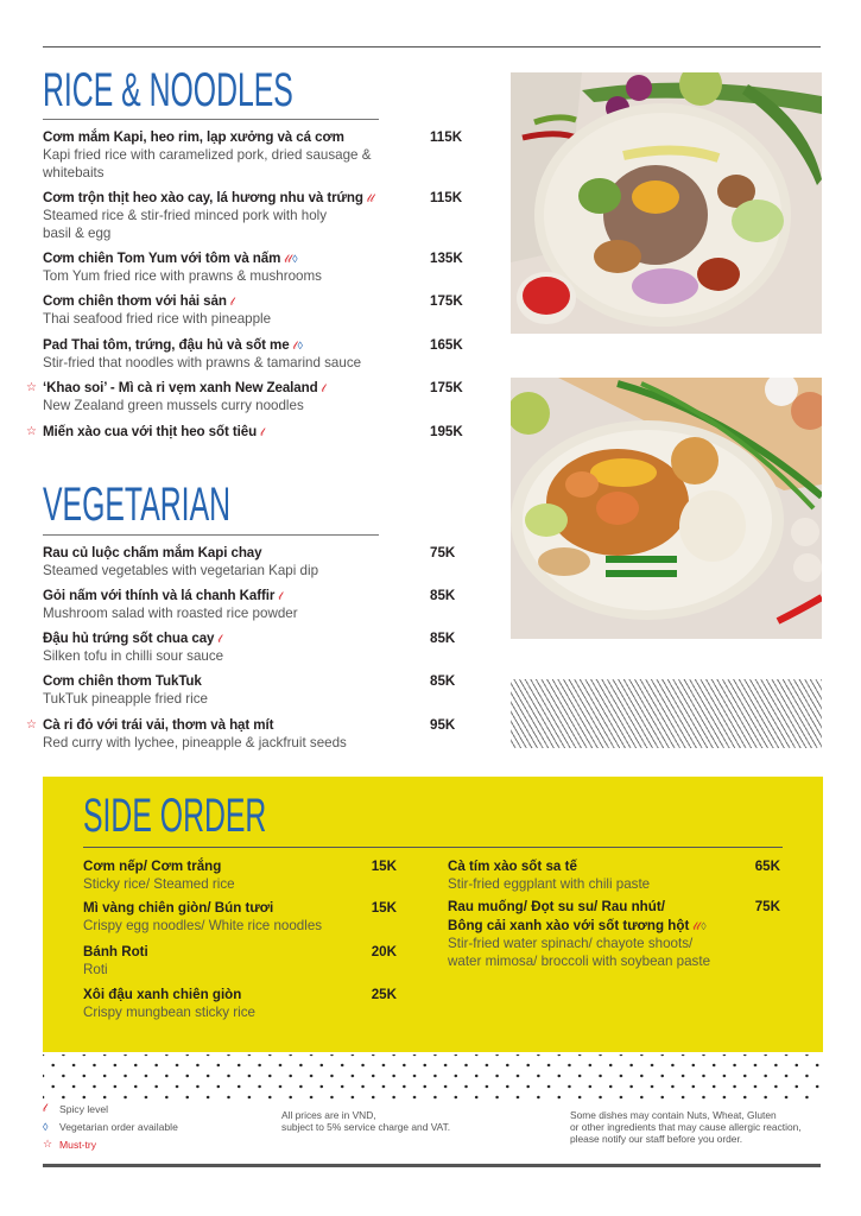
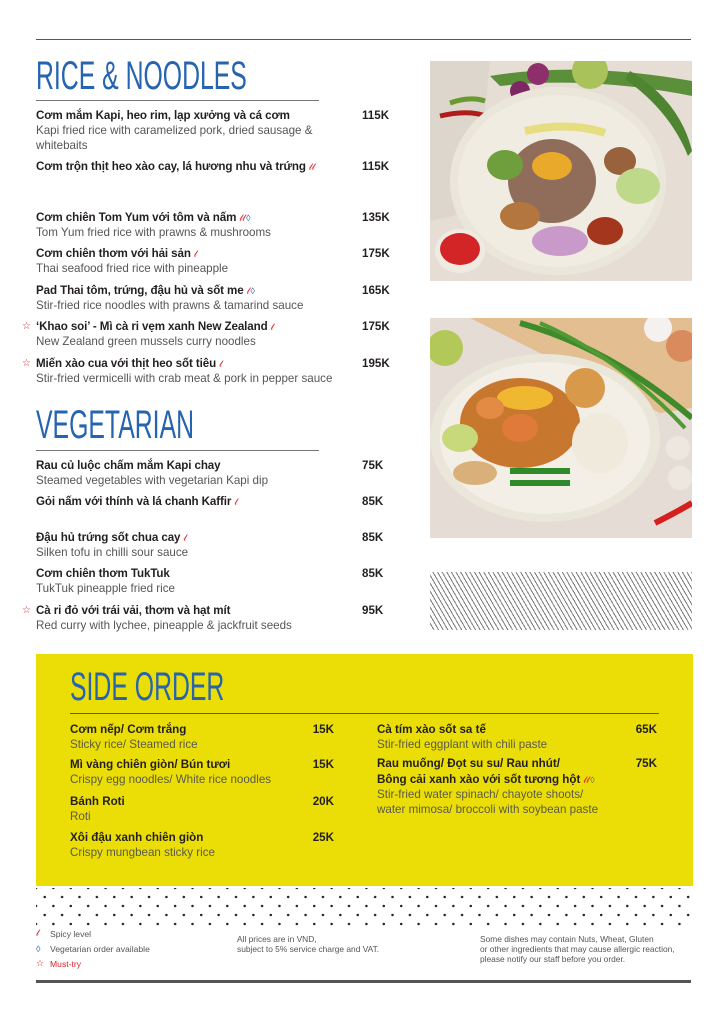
  RICE & NOODLES
  Cơm mắm Kapi, heo rim, lạp xưởng và cá cơm
  115K
  Kapi fried rice with caramelized pork, dried sausage & whitebaits
  Cơm trộn thịt heo xào cay, lá hương nhu và trứng 𝓁𝓁
  115K
- Steamed rice & stir-fried minced pork with holy basil & egg
  Cơm chiên Tom Yum với tôm và nấm 𝓁𝓁◊
  135K
  Tom Yum fried rice with prawns & mushrooms
  Cơm chiên thơm với hải sản 𝓁
  175K
  Thai seafood fried rice with pineapple
  Pad Thai tôm, trứng, đậu hủ và sốt me 𝓁◊
  165K
- Stir-fried that noodles with prawns & tamarind sauce
+ Stir-fried rice noodles with prawns & tamarind sauce
  ☆
  ‘Khao soi’ - Mì cà ri vẹm xanh New Zealand 𝓁
  175K
  New Zealand green mussels curry noodles
  ☆
  Miến xào cua với thịt heo sốt tiêu 𝓁
  195K
+ Stir-fried vermicelli with crab meat & pork in pepper sauce
  VEGETARIAN
  Rau củ luộc chấm mắm Kapi chay
  75K
  Steamed vegetables with vegetarian Kapi dip
  Gỏi nấm với thính và lá chanh Kaffir 𝓁
  85K
- Mushroom salad with roasted rice powder
  Đậu hủ trứng sốt chua cay 𝓁
  85K
  Silken tofu in chilli sour sauce
  Cơm chiên thơm TukTuk
  85K
  TukTuk pineapple fried rice
  ☆
  Cà ri đỏ với trái vải, thơm và hạt mít
  95K
  Red curry with lychee, pineapple & jackfruit seeds
  SIDE ORDER
  Cơm nếp/ Cơm trắng
  15K
  Sticky rice/ Steamed rice
  Mì vàng chiên giòn/ Bún tươi
  15K
  Crispy egg noodles/ White rice noodles
  Bánh Roti
  20K
  Roti
  Xôi đậu xanh chiên giòn
  25K
  Crispy mungbean sticky rice
  Cà tím xào sốt sa tế
  65K
  Stir-fried eggplant with chili paste
  Rau muống/ Đọt su su/ Rau nhút/
  75K
  Bông cải xanh xào với sốt tương hột 𝓁𝓁◊
  Stir-fried water spinach/ chayote shoots/
  water mimosa/ broccoli with soybean paste
  𝓁
  Spicy level
  ◊
  Vegetarian order available
  ☆
  Must-try
  All prices are in VND,
  subject to 5% service charge and VAT.
  Some dishes may contain Nuts, Wheat, Gluten
  or other ingredients that may cause allergic reaction,
  please notify our staff before you order.
